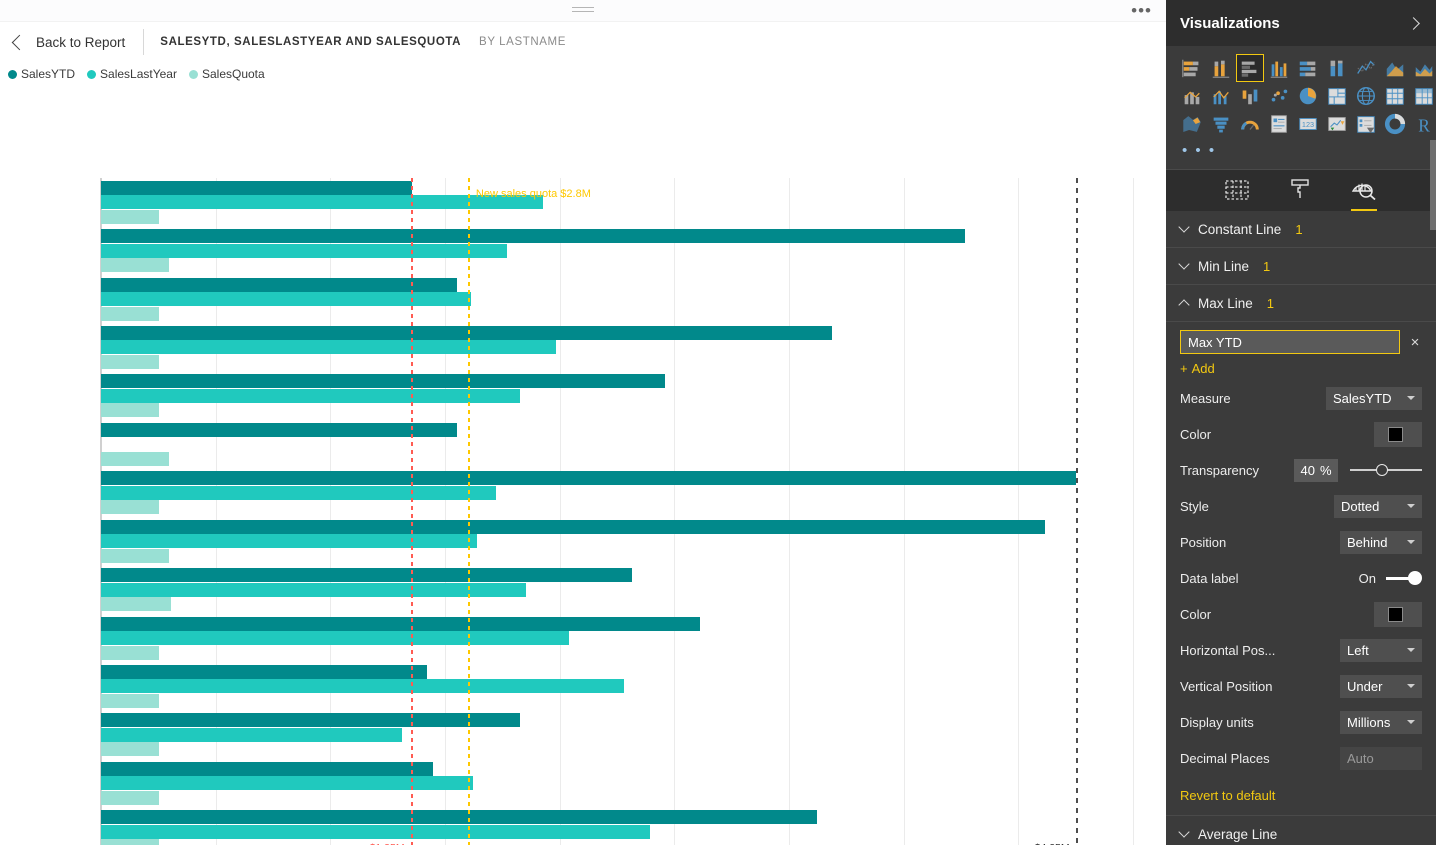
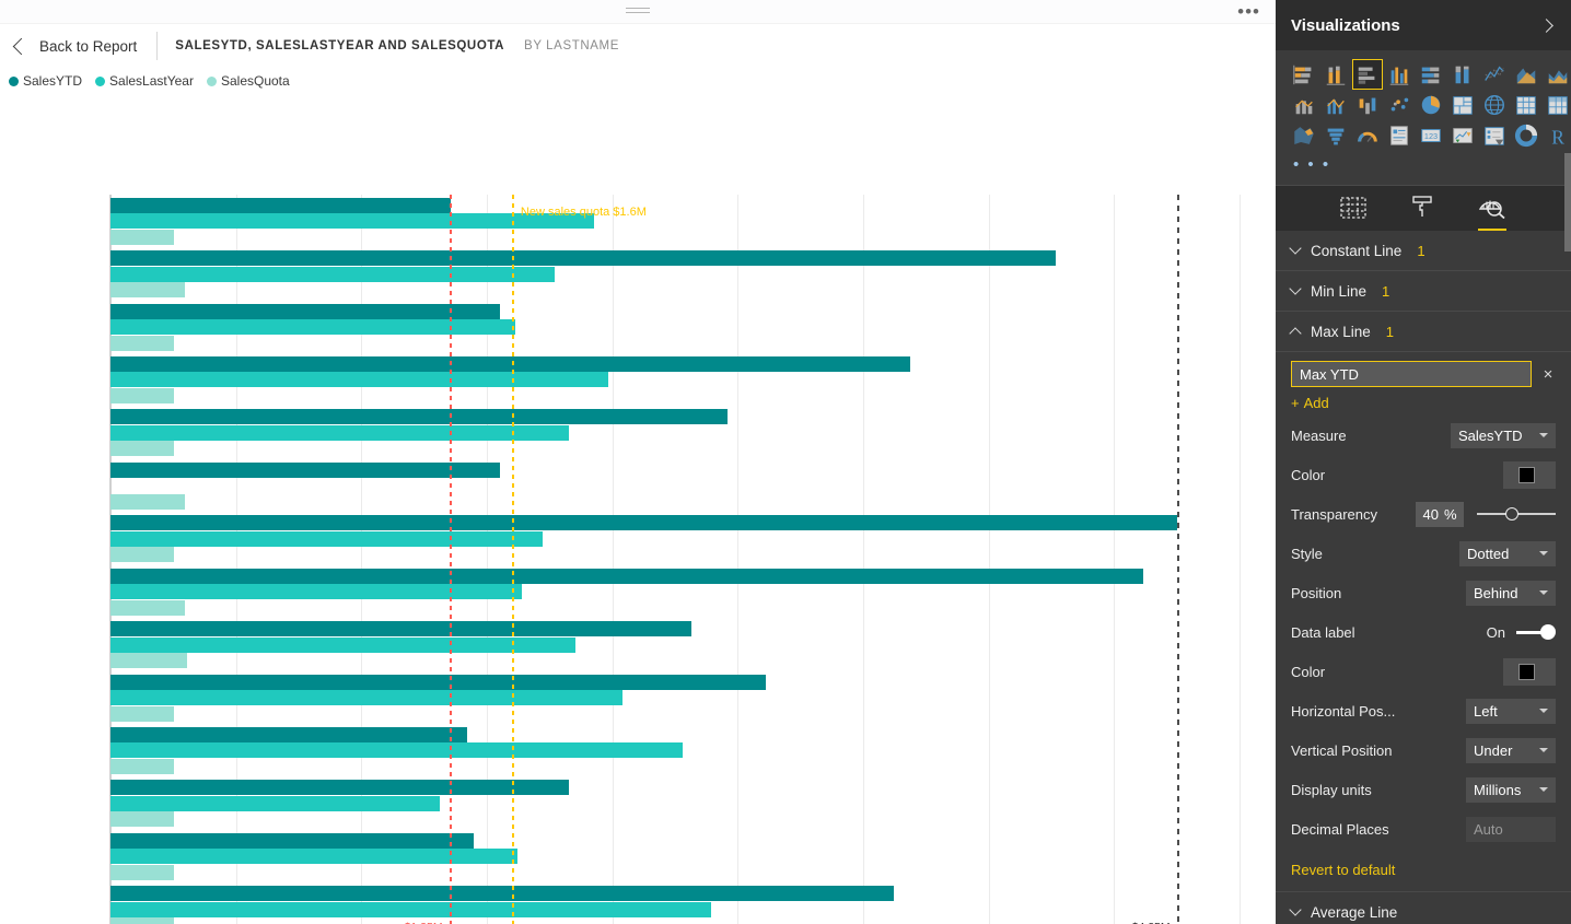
  •••
  Back to Report
  SALESYTD, SALESLASTYEAR AND SALESQUOTA
  BY LASTNAME
  SalesYTD
  SalesLastYear
  SalesQuota
- New sales quota $2.8M
+ New sales quota $1.6M
  Visualizations
  123
  R
  • • •
  Constant Line
  1
  Min Line
  1
  Max Line
  1
  Max YTD
  ×
  + Add
  Measure
  SalesYTD
  Color
  Transparency
  40
  %
  Style
  Dotted
  Position
  Behind
  Data label
  On
  Color
  Horizontal Pos...
  Left
  Vertical Position
  Under
  Display units
  Millions
  Decimal Places
  Auto
  Revert to default
  Average Line
